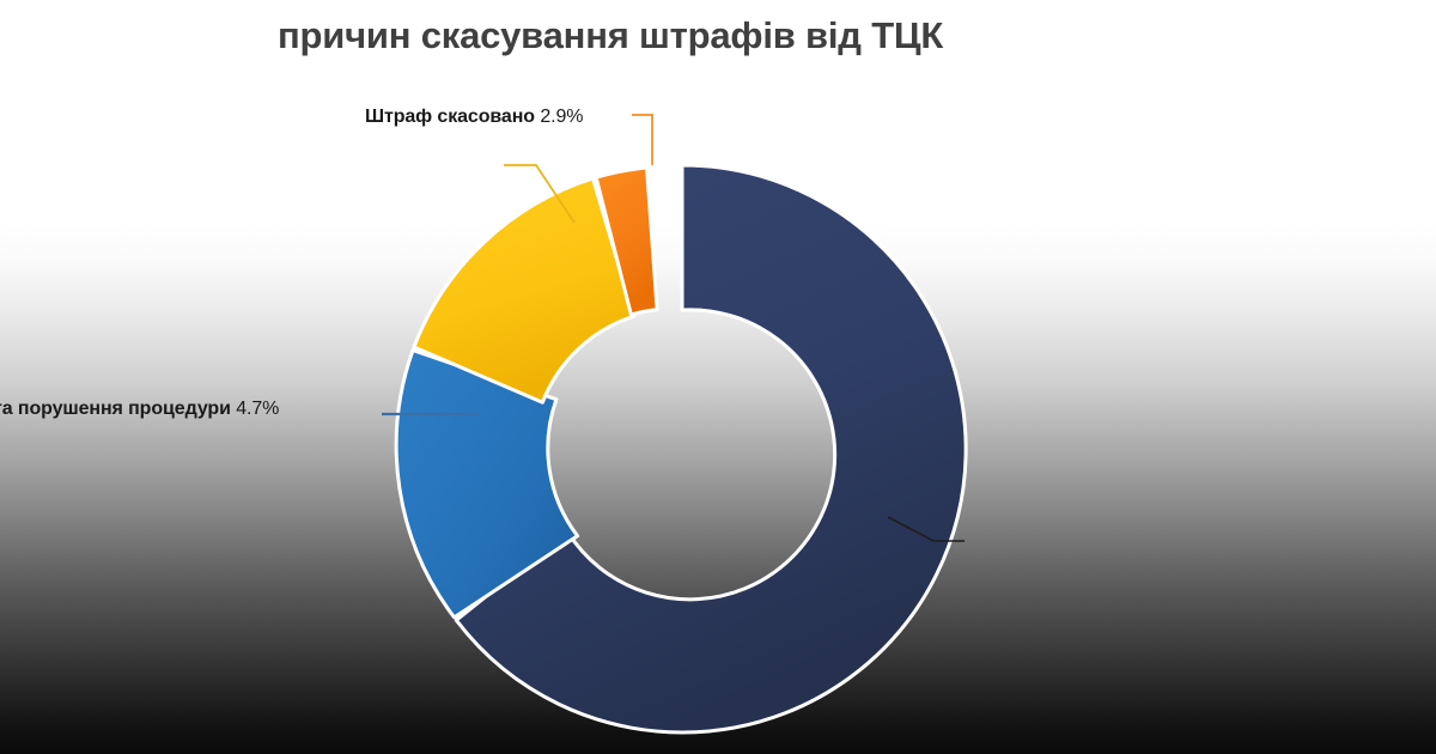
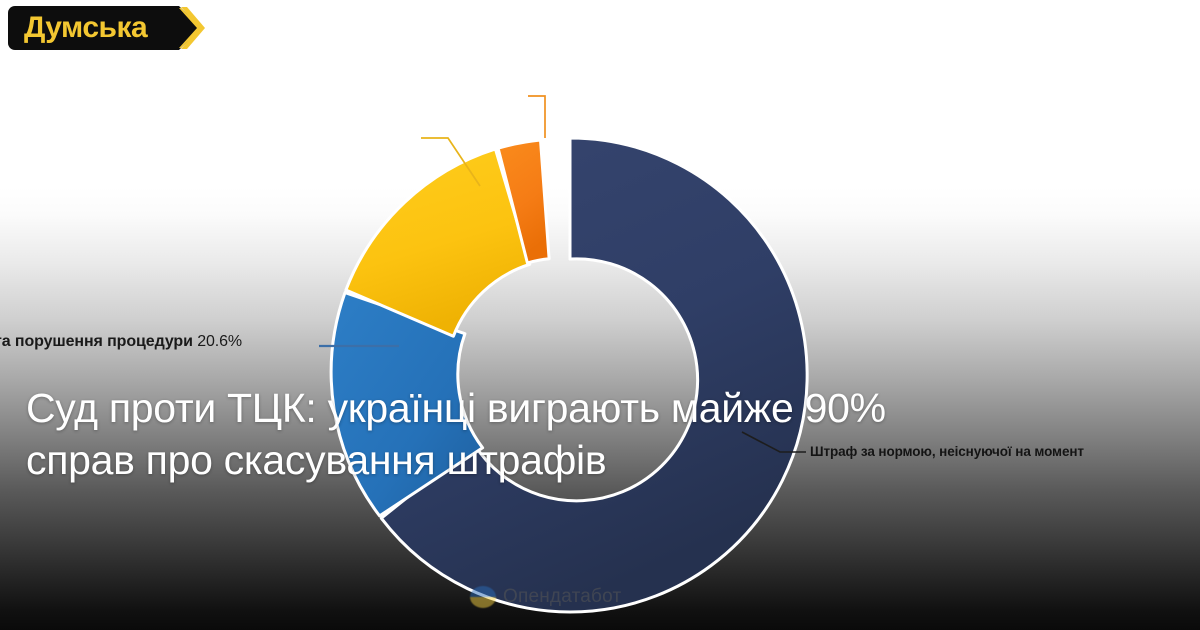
- причин скасування штрафів від ТЦК
- Штраф скасовано 2.9%
- а порушення процедури 4.7%
+ а порушення процедури 20.6%
+ Штраф за нормою, неіснуючої на момент
+ Опендатабот
+ Суд проти ТЦК: українці виграють майже 90% справ про скасування штрафів
+ Думська
